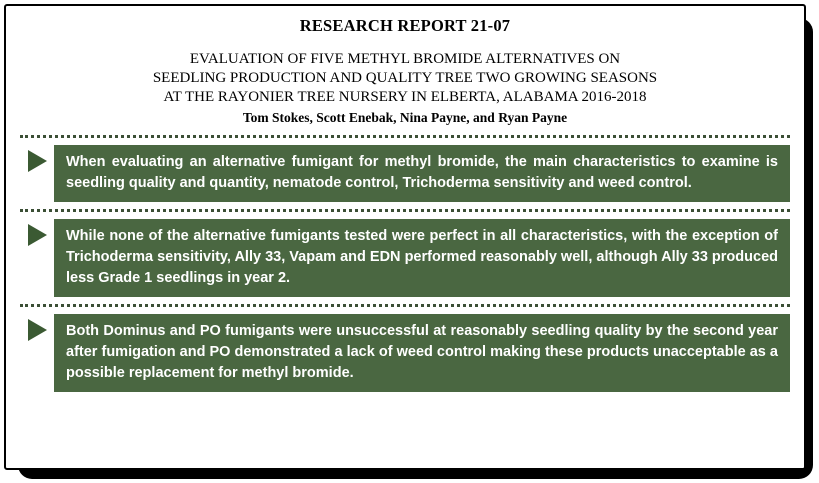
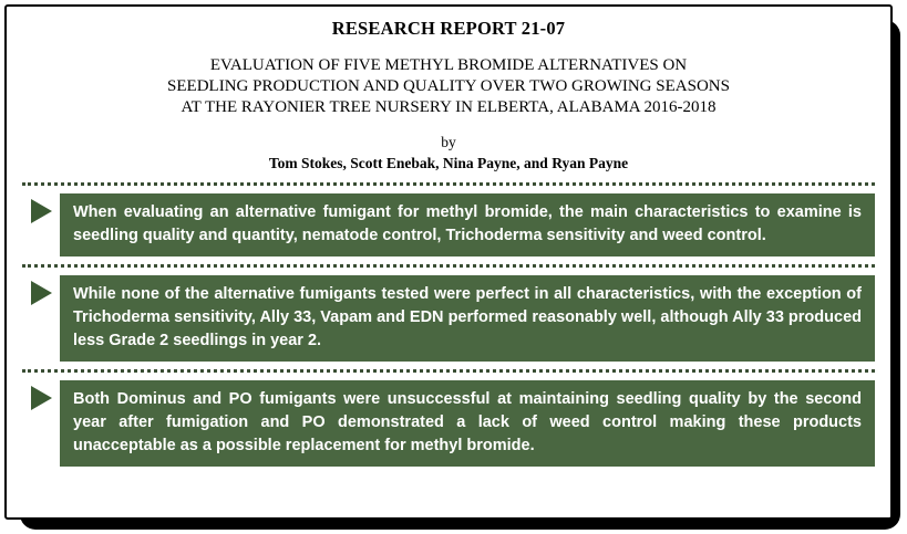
  RESEARCH REPORT 21-07
  EVALUATION OF FIVE METHYL BROMIDE ALTERNATIVES ON
- SEEDLING PRODUCTION AND QUALITY TREE TWO GROWING SEASONS
+ SEEDLING PRODUCTION AND QUALITY OVER TWO GROWING SEASONS
  AT THE RAYONIER TREE NURSERY IN ELBERTA, ALABAMA 2016-2018
+ by
  Tom Stokes, Scott Enebak, Nina Payne, and Ryan Payne
  When evaluating an alternative fumigant for methyl bromide, the main characteristics to examine is seedling quality and quantity, nematode control, Trichoderma sensitivity and weed control.
- While none of the alternative fumigants tested were perfect in all characteristics, with the exception of Trichoderma sensitivity, Ally 33, Vapam and EDN performed reasonably well, although Ally 33 produced less Grade 1 seedlings in year 2.
+ While none of the alternative fumigants tested were perfect in all characteristics, with the exception of Trichoderma sensitivity, Ally 33, Vapam and EDN performed reasonably well, although Ally 33 produced less Grade 2 seedlings in year 2.
- Both Dominus and PO fumigants were unsuccessful at reasonably seedling quality by the second year after fumigation and PO demonstrated a lack of weed control making these products unacceptable as a possible replacement for methyl bromide.
+ Both Dominus and PO fumigants were unsuccessful at maintaining seedling quality by the second year after fumigation and PO demonstrated a lack of weed control making these products unacceptable as a possible replacement for methyl bromide.
